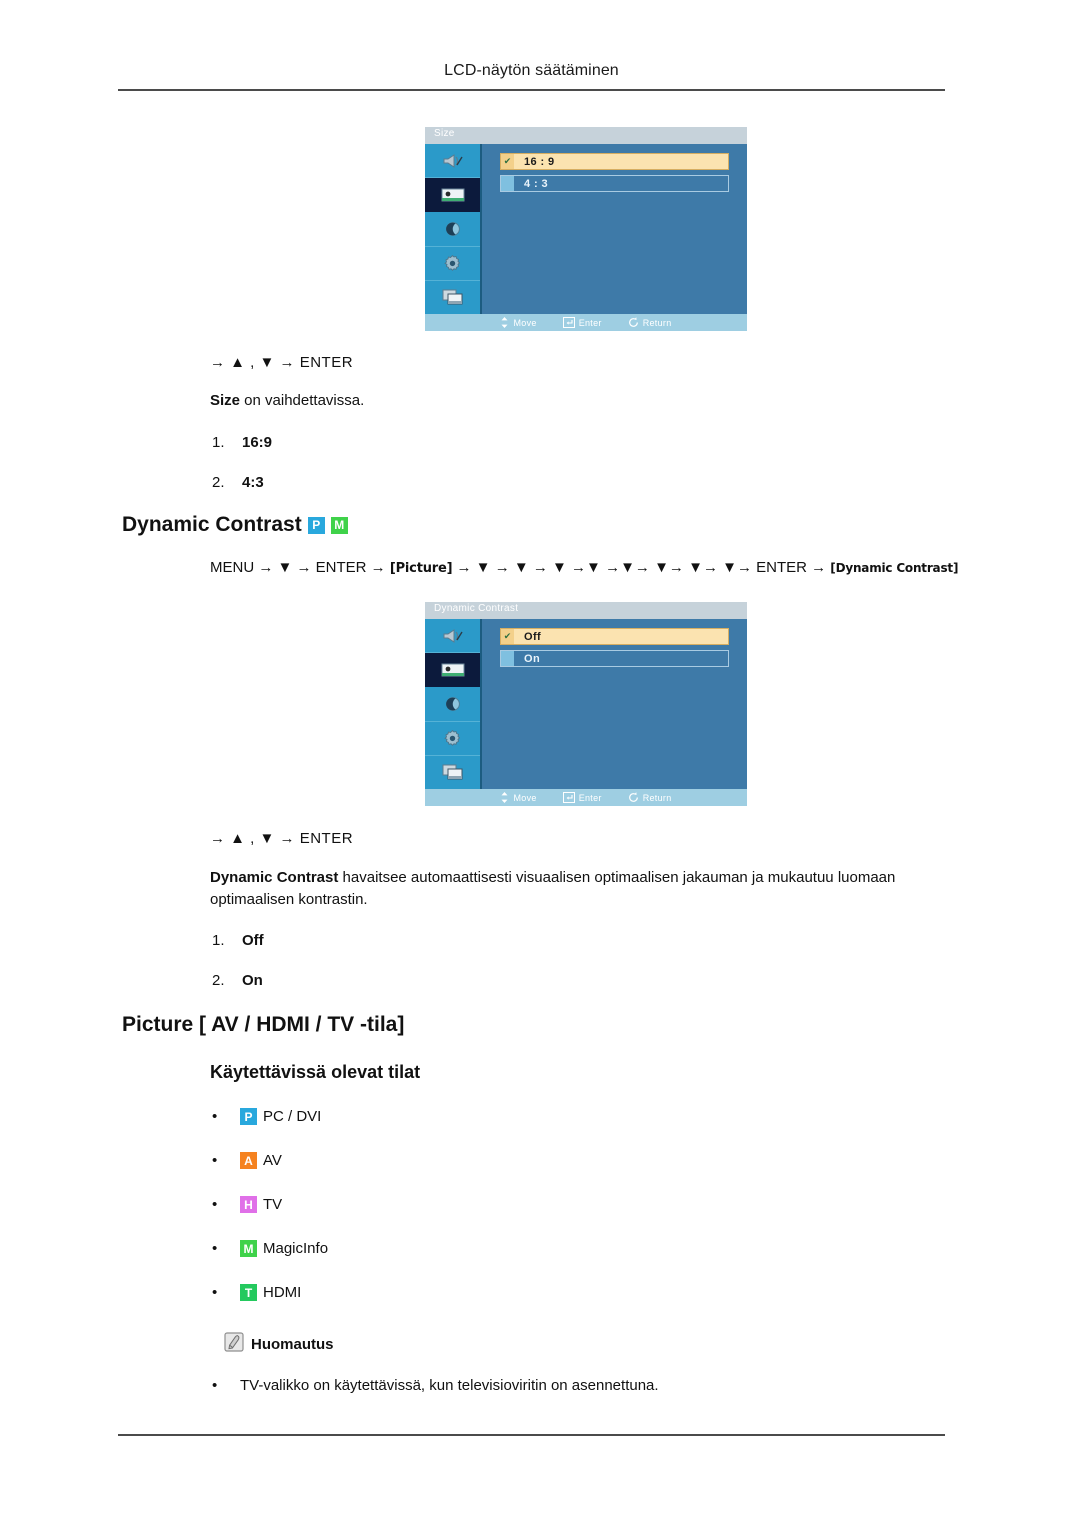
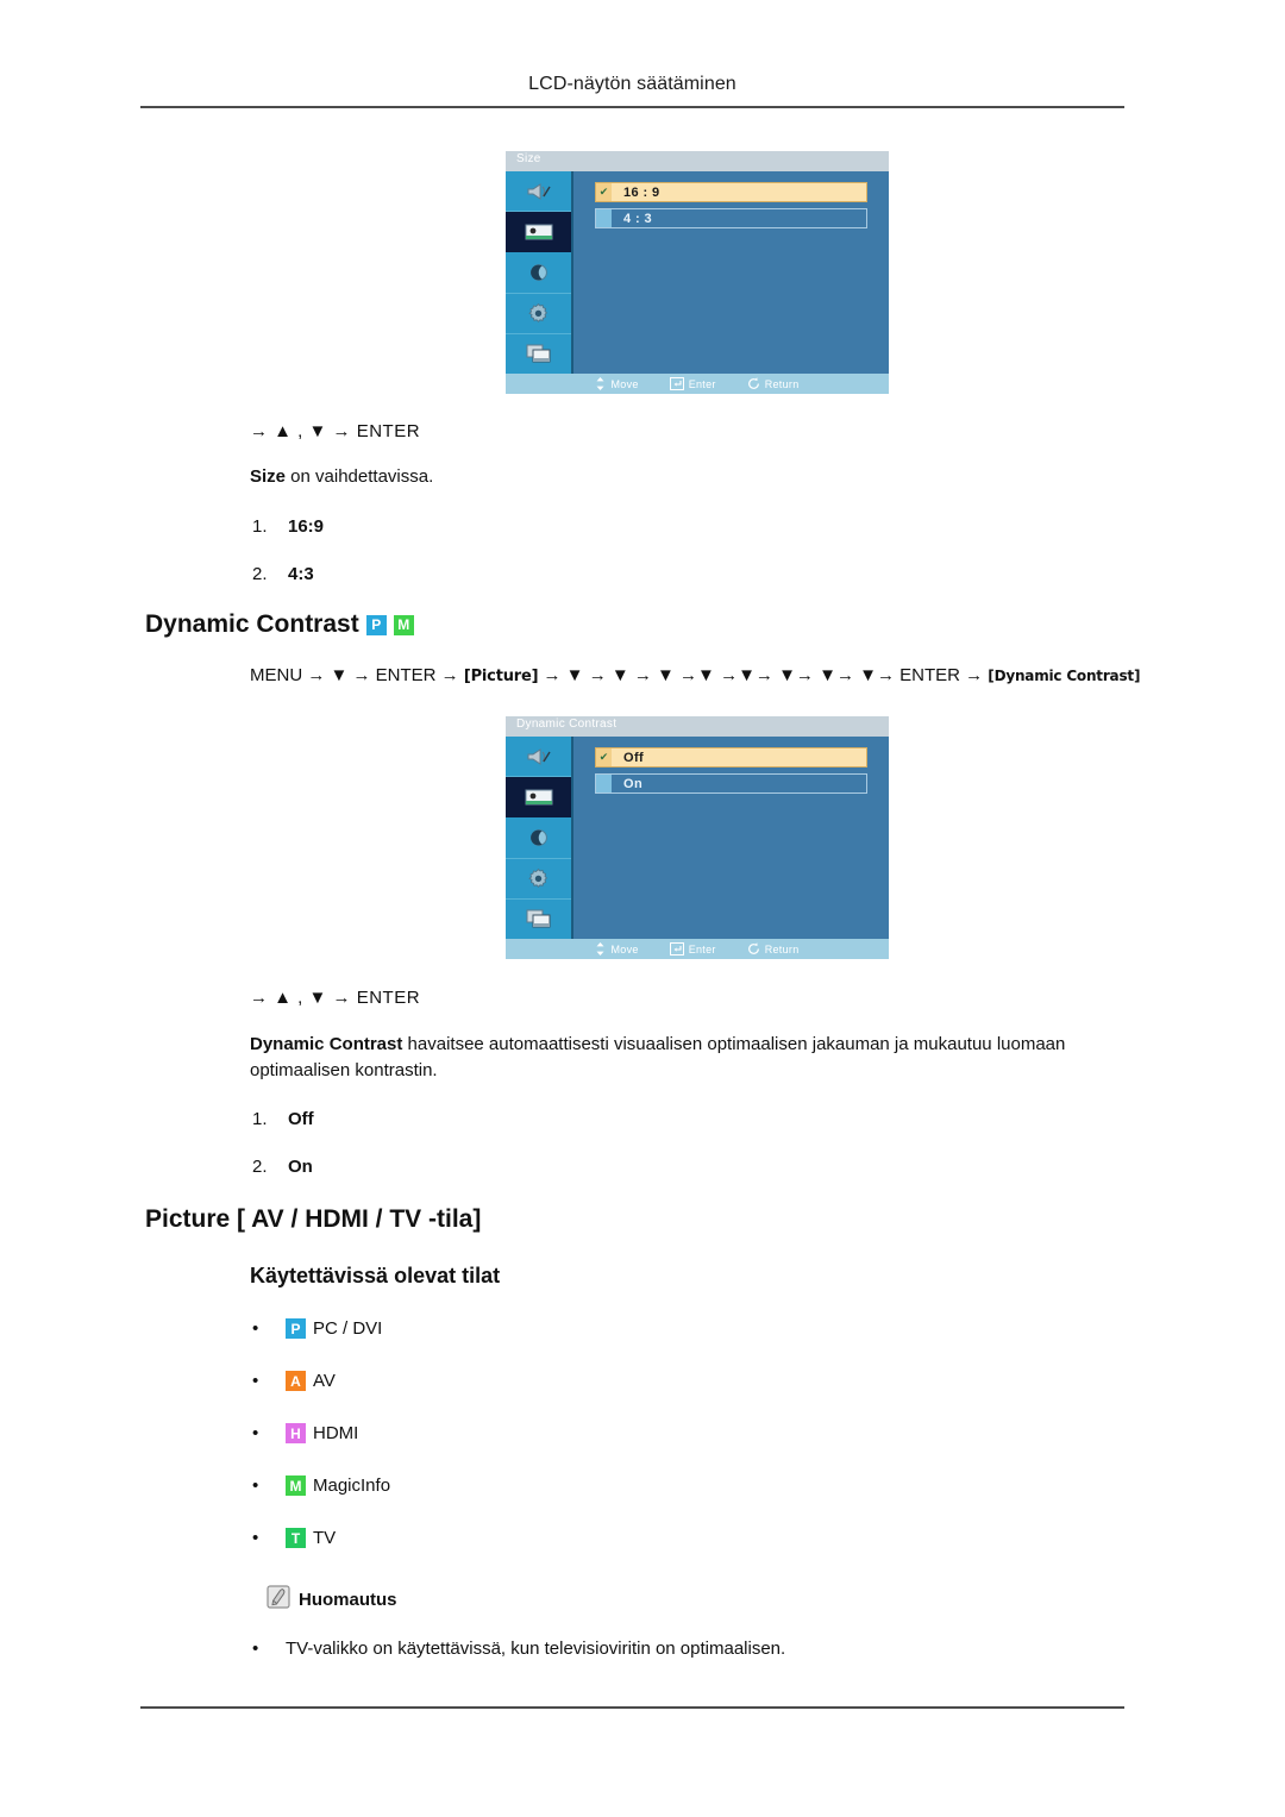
  LCD-näytön säätäminen
  Size
  ✔
  16 : 9
  4 : 3
  Move
  Enter
  Return
  → ▲ , ▼ → ENTER
  Size on vaihdettavissa.
  1. 16:9
  2. 4:3
  Dynamic Contrast
  P
  M
  MENU → ▼ → ENTER → [Picture] → ▼ → ▼ → ▼ →▼ →▼→ ▼→ ▼→ ▼→ ENTER → [Dynamic Contrast]
  Dynamic Contrast
  ✔
  Off
  On
  Move
  Enter
  Return
  → ▲ , ▼ → ENTER
  Dynamic Contrast havaitsee automaattisesti visuaalisen optimaalisen jakauman ja mukautuu luomaan optimaalisen kontrastin.
  1. Off
  2. On
  Picture [ AV / HDMI / TV -tila]
  Käytettävissä olevat tilat
  •
  P
  PC / DVI
  •
  A
  AV
  •
  H
- TV
+ HDMI
  •
  M
  MagicInfo
  •
  T
- HDMI
+ TV
  Huomautus
  •
- TV-valikko on käytettävissä, kun televisioviritin on asennettuna.
+ TV-valikko on käytettävissä, kun televisioviritin on optimaalisen.
